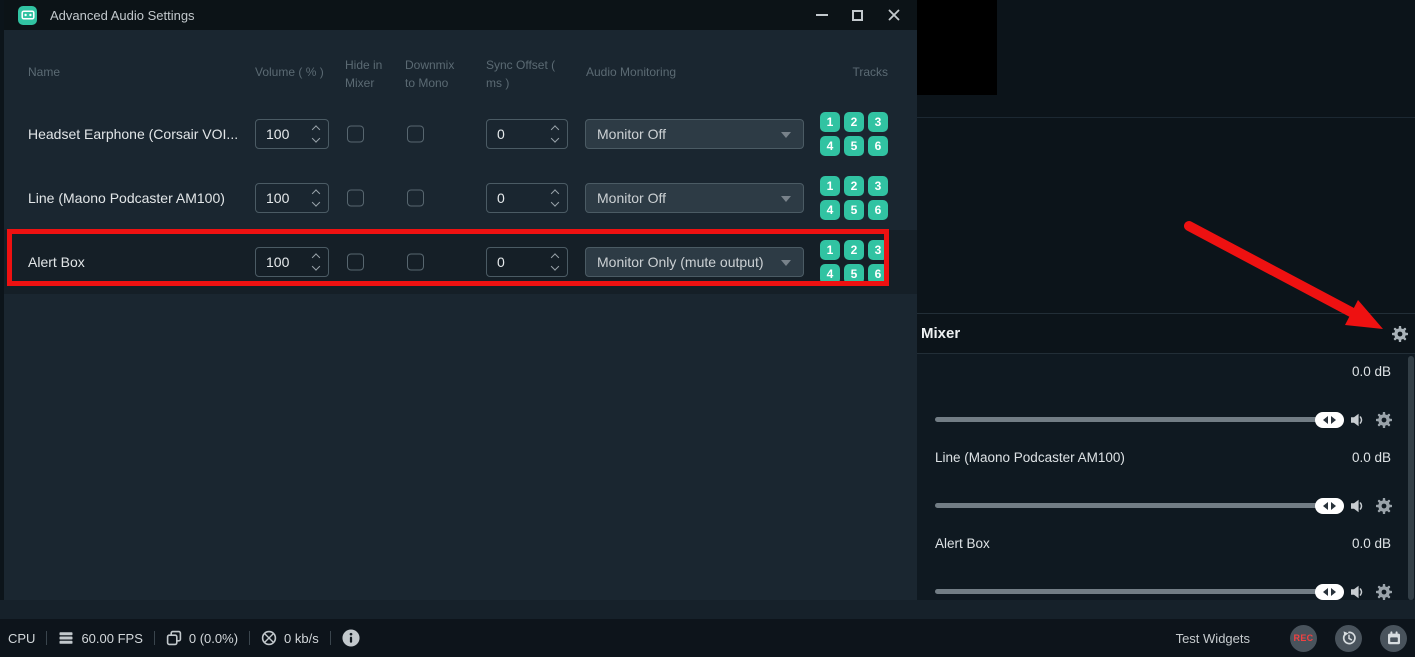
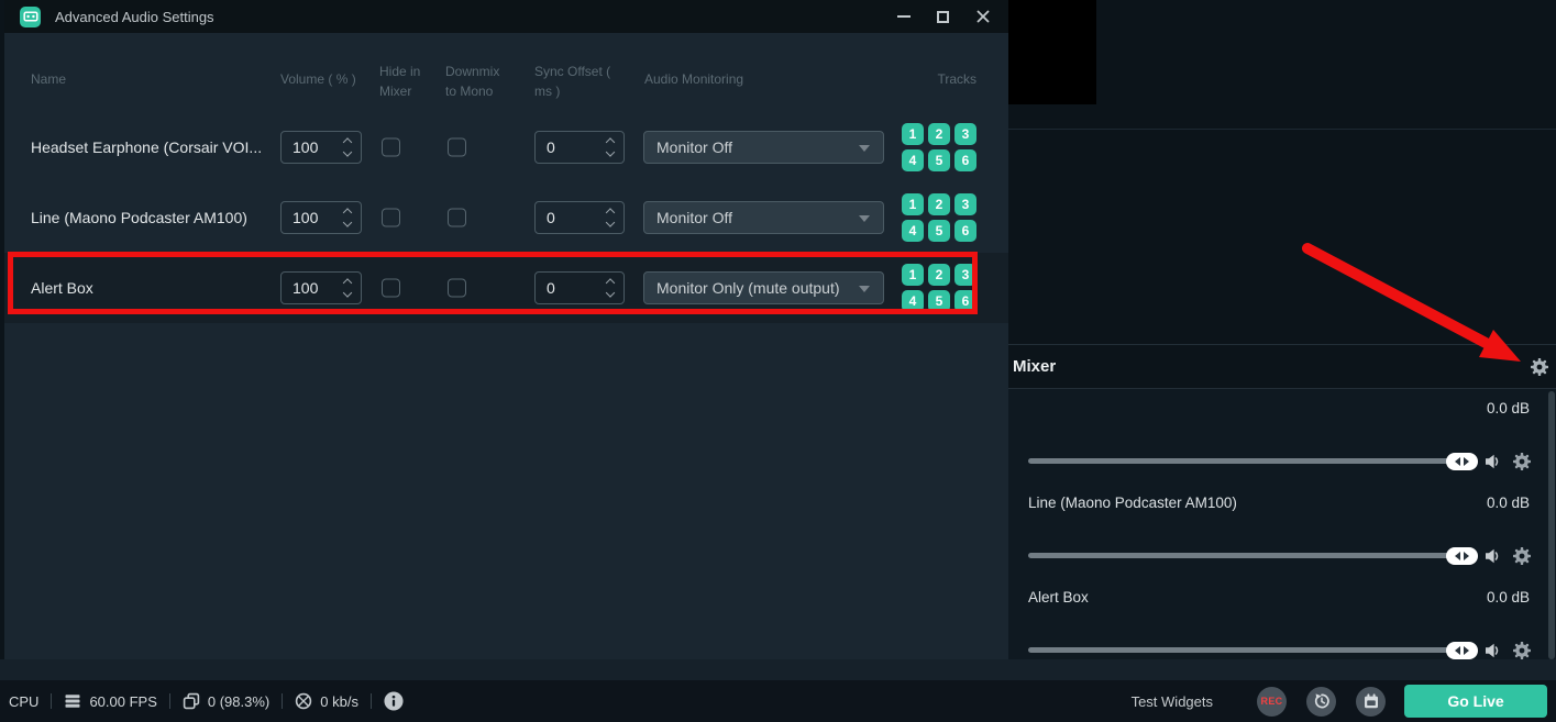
  Mixer
  0.0 dB
  Line (Maono Podcaster AM100)
  0.0 dB
  Alert Box
  0.0 dB
  Advanced Audio Settings
  Name
  Volume ( % )
  Hide in
  Mixer
  Downmix
  to Mono
  Sync Offset (
  ms )
  Audio Monitoring
  Tracks
  Headset Earphone (Corsair VOI...
  100
  0
  Monitor Off
  1
  2
  3
  4
  5
  6
  Line (Maono Podcaster AM100)
  100
  0
  Monitor Off
  1
  2
  3
  4
  5
  6
  Alert Box
  100
  0
  Monitor Only (mute output)
  1
  2
  3
  4
  5
  6
  CPU
  60.00 FPS
- 0 (0.0%)
+ 0 (98.3%)
  0 kb/s
  Test Widgets
  REC
+ Go Live
